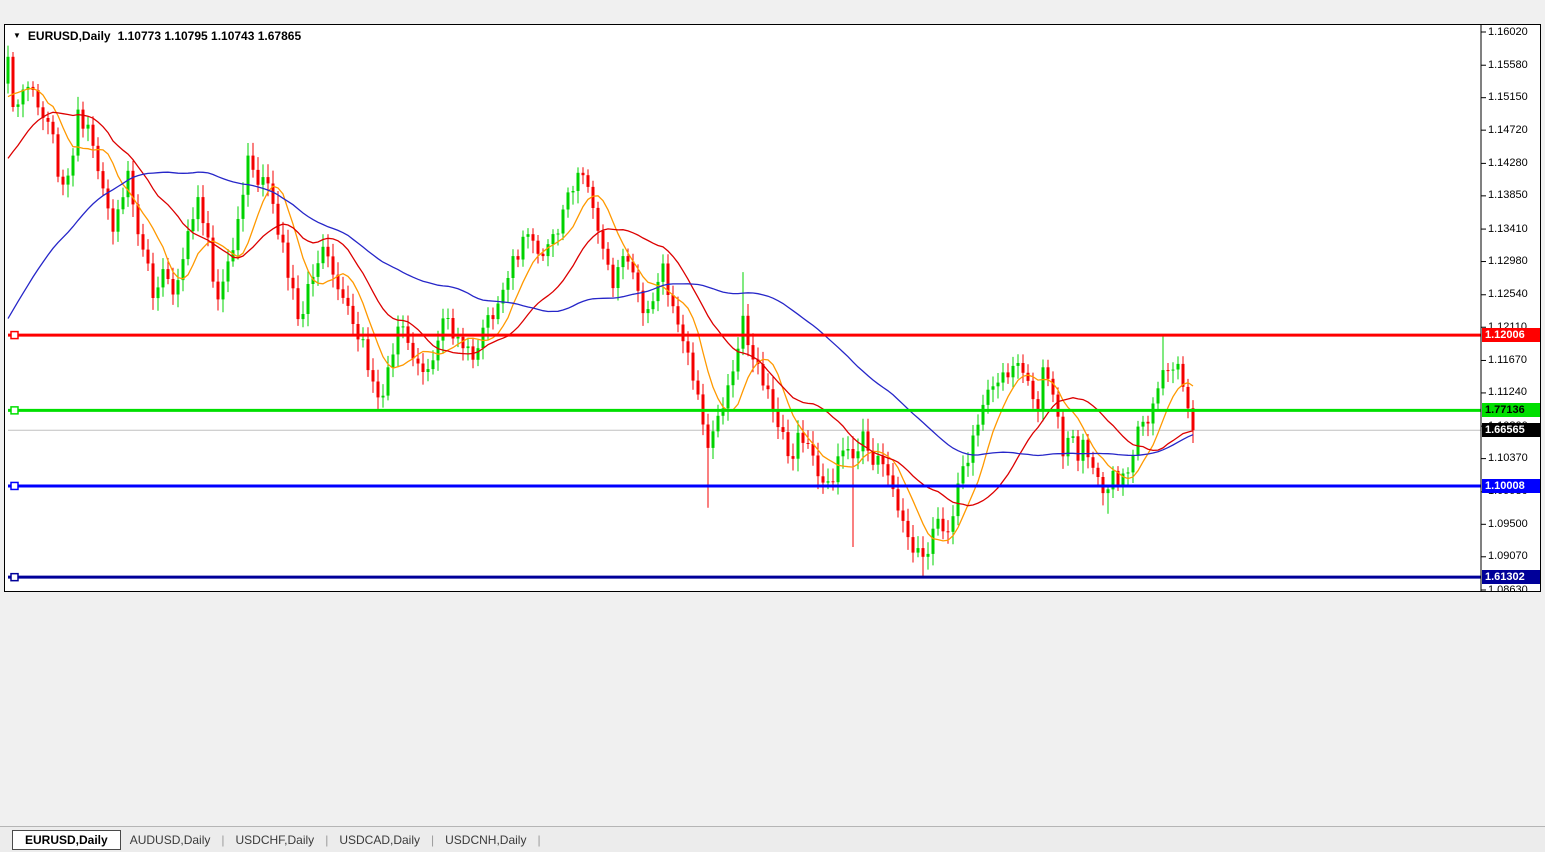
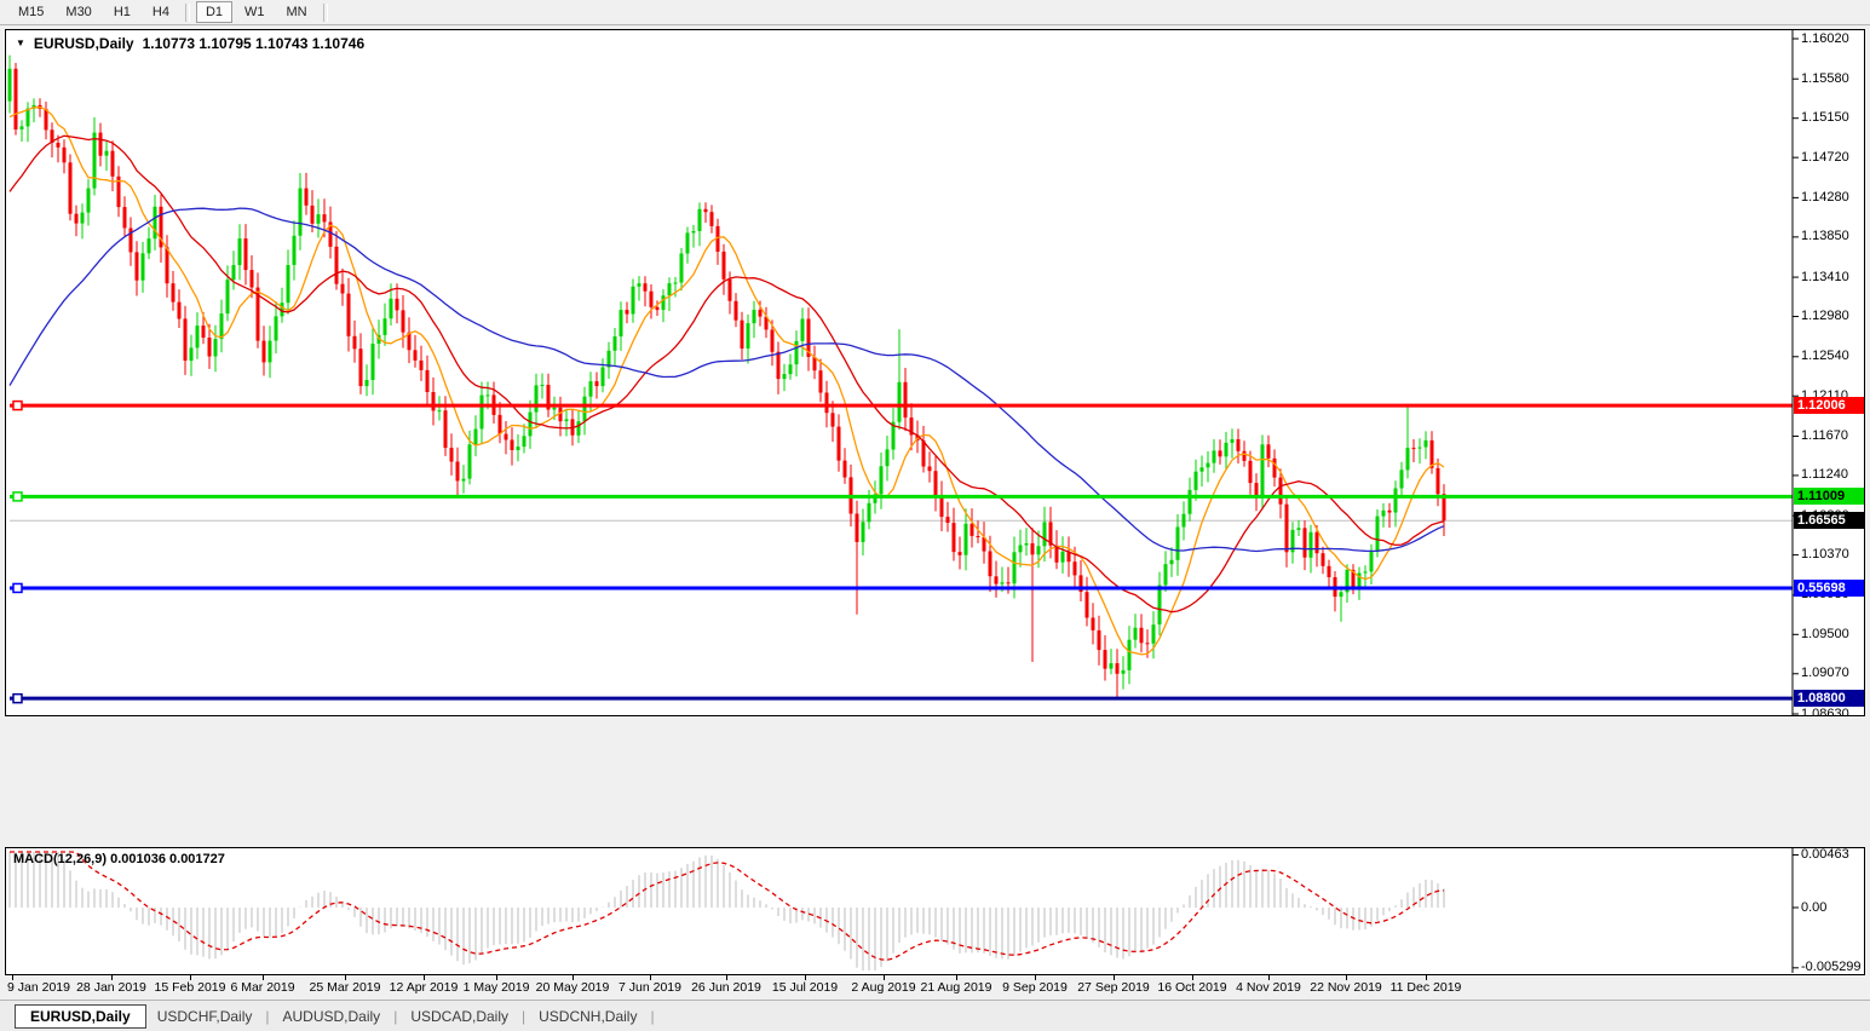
+ M15
+ M30
+ H1
+ H4
+ D1
+ W1
+ MN
  ▼
  EURUSD,Daily
- 1.10773 1.10795 1.10743 1.67865
+ 1.10773 1.10795 1.10743 1.10746
  1.16020
  1.15580
  1.15150
  1.14720
  1.14280
  1.13850
  1.13410
  1.12980
  1.12540
  1.12110
  1.11670
  1.11240
  1.10370
  1.09500
  1.09070
  1.08630
  1.12006
- 1.77136
+ 1.11009
- 1.10008
+ 0.55698
- 1.61302
+ 1.08800
  1.66565
+ MACD(12,26,9) 0.001036 0.001727
+ 0.00463
+ 0.00
+ -0.005299
+ 9 Jan 2019
+ 28 Jan 2019
+ 15 Feb 2019
+ 6 Mar 2019
+ 25 Mar 2019
+ 12 Apr 2019
+ 1 May 2019
+ 20 May 2019
+ 7 Jun 2019
+ 26 Jun 2019
+ 15 Jul 2019
+ 2 Aug 2019
+ 21 Aug 2019
+ 9 Sep 2019
+ 27 Sep 2019
+ 16 Oct 2019
+ 4 Nov 2019
+ 22 Nov 2019
+ 11 Dec 2019
  EURUSD,Daily
- AUDUSD,Daily
+ USDCHF,Daily
  |
- USDCHF,Daily
+ AUDUSD,Daily
  |
  USDCAD,Daily
  |
  USDCNH,Daily
  |
